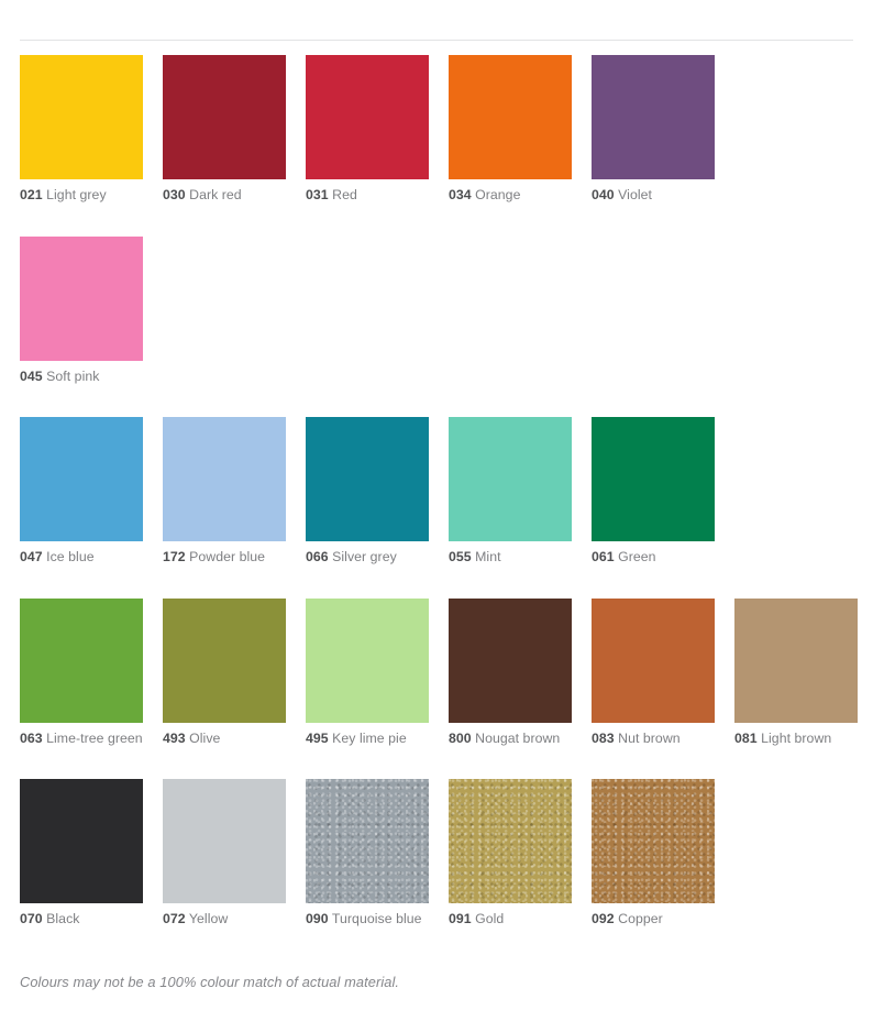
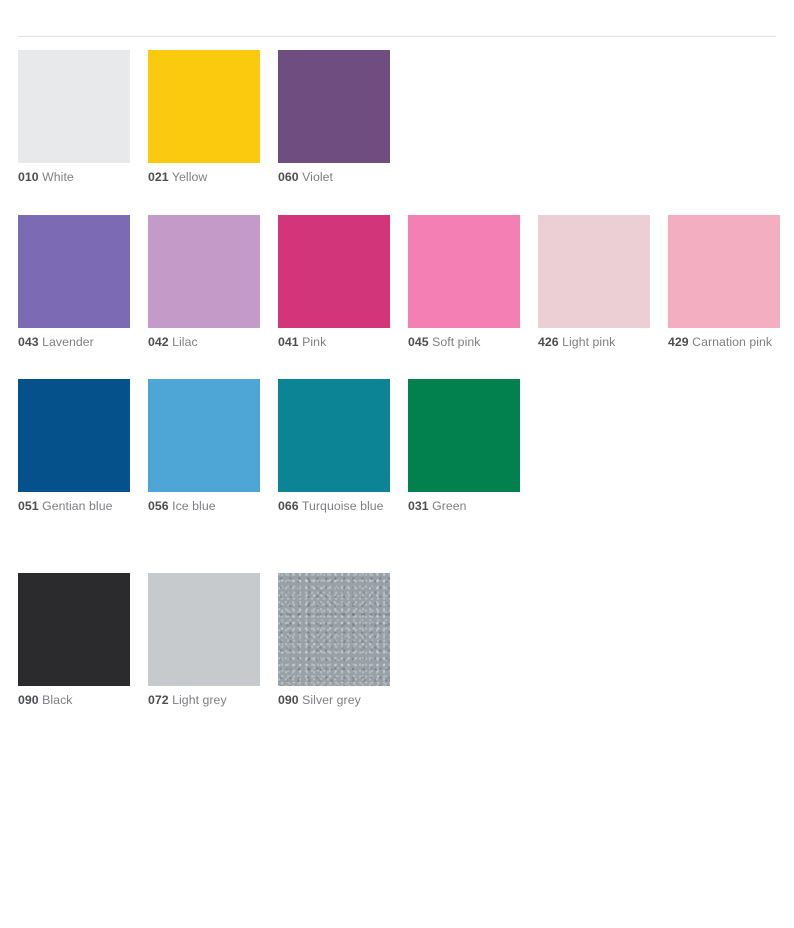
+ 010 White
- 021 Light grey
+ 021 Yellow
- 030 Dark red
- 031 Red
- 034 Orange
- 040 Violet
+ 060 Violet
+ 043 Lavender
+ 042 Lilac
+ 041 Pink
  045 Soft pink
+ 426 Light pink
+ 429 Carnation pink
+ 051 Gentian blue
- 047 Ice blue
+ 056 Ice blue
- 172 Powder blue
- 066 Silver grey
+ 066 Turquoise blue
- 055 Mint
- 061 Green
+ 031 Green
- 063 Lime-tree green
- 493 Olive
- 495 Key lime pie
- 800 Nougat brown
- 083 Nut brown
- 081 Light brown
- 070 Black
+ 090 Black
- 072 Yellow
+ 072 Light grey
- 090 Turquoise blue
+ 090 Silver grey
- 091 Gold
- 092 Copper
- Colours may not be a 100% colour match of actual material.
